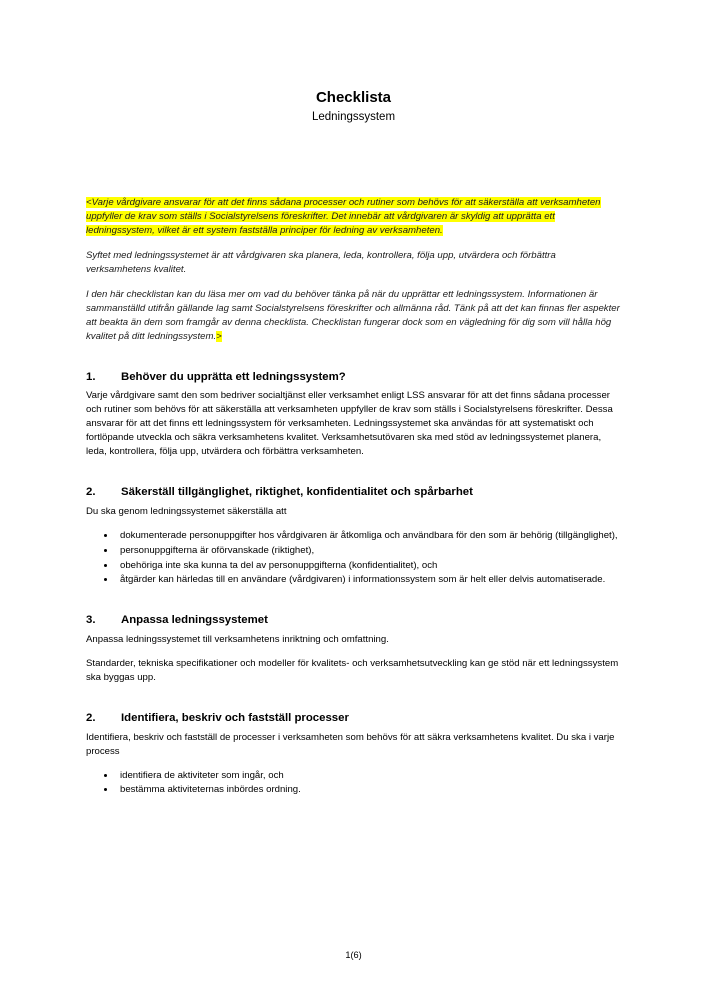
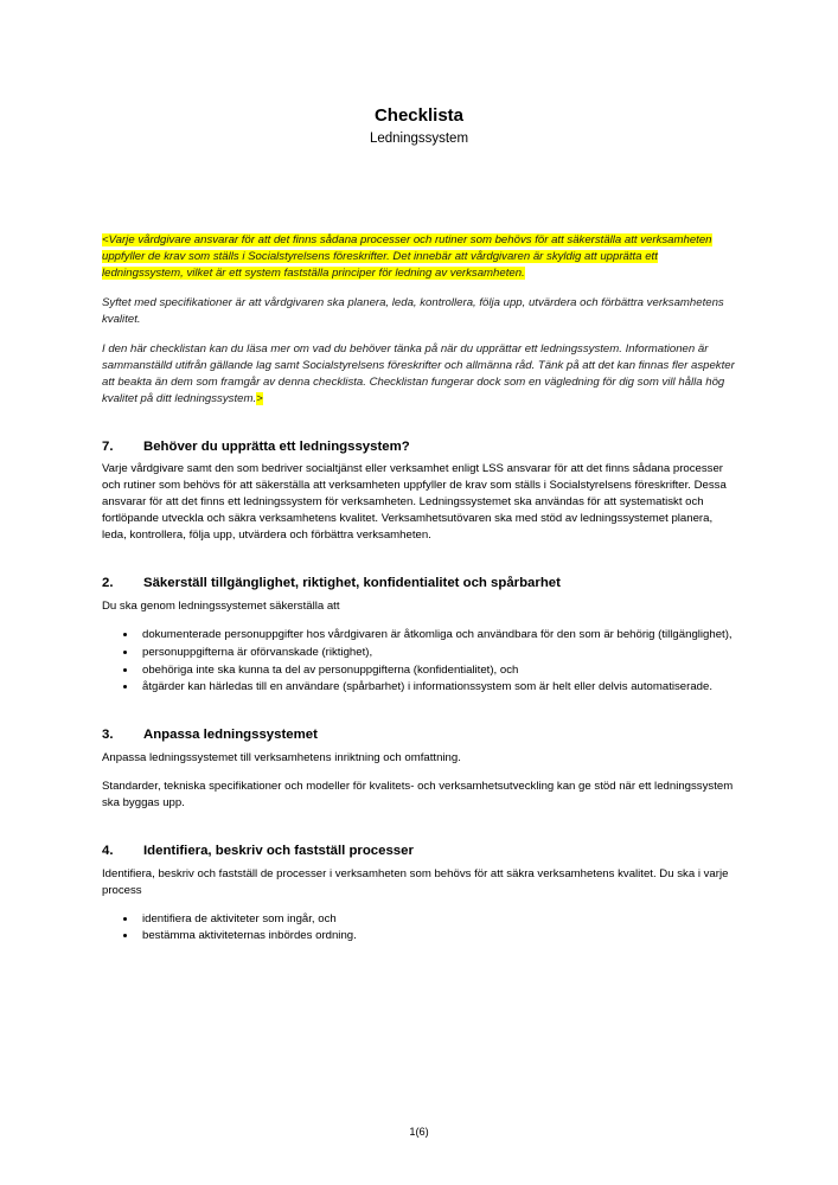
  Checklista
  Ledningssystem
  <Varje vårdgivare ansvarar för att det finns sådana processer och rutiner som behövs för att säkerställa att verksamheten uppfyller de krav som ställs i Socialstyrelsens föreskrifter. Det innebär att vårdgivaren är skyldig att upprätta ett ledningssystem, vilket är ett system fastställa principer för ledning av verksamheten.
- Syftet med ledningssystemet är att vårdgivaren ska planera, leda, kontrollera, följa upp, utvärdera och förbättra verksamhetens kvalitet.
+ Syftet med specifikationer är att vårdgivaren ska planera, leda, kontrollera, följa upp, utvärdera och förbättra verksamhetens kvalitet.
  I den här checklistan kan du läsa mer om vad du behöver tänka på när du upprättar ett ledningssystem. Informationen är sammanställd utifrån gällande lag samt Socialstyrelsens föreskrifter och allmänna råd. Tänk på att det kan finnas fler aspekter att beakta än dem som framgår av denna checklista. Checklistan fungerar dock som en vägledning för dig som vill hålla hög kvalitet på ditt ledningssystem.>
- 1. Behöver du upprätta ett ledningssystem?
+ 7. Behöver du upprätta ett ledningssystem?
  Varje vårdgivare samt den som bedriver socialtjänst eller verksamhet enligt LSS ansvarar för att det finns sådana processer och rutiner som behövs för att säkerställa att verksamheten uppfyller de krav som ställs i Socialstyrelsens föreskrifter. Dessa ansvarar för att det finns ett ledningssystem för verksamheten. Ledningssystemet ska användas för att systematiskt och fortlöpande utveckla och säkra verksamhetens kvalitet. Verksamhetsutövaren ska med stöd av ledningssystemet planera, leda, kontrollera, följa upp, utvärdera och förbättra verksamheten.
  2. Säkerställ tillgänglighet, riktighet, konfidentialitet och spårbarhet
  Du ska genom ledningssystemet säkerställa att
  dokumenterade personuppgifter hos vårdgivaren är åtkomliga och användbara för den som är behörig (tillgänglighet),
  personuppgifterna är oförvanskade (riktighet),
  obehöriga inte ska kunna ta del av personuppgifterna (konfidentialitet), och
- åtgärder kan härledas till en användare (vårdgivaren) i informationssystem som är helt eller delvis automatiserade.
+ åtgärder kan härledas till en användare (spårbarhet) i informationssystem som är helt eller delvis automatiserade.
  3. Anpassa ledningssystemet
  Anpassa ledningssystemet till verksamhetens inriktning och omfattning.
  Standarder, tekniska specifikationer och modeller för kvalitets- och verksamhetsutveckling kan ge stöd när ett ledningssystem ska byggas upp.
- 2. Identifiera, beskriv och fastställ processer
+ 4. Identifiera, beskriv och fastställ processer
  Identifiera, beskriv och fastställ de processer i verksamheten som behövs för att säkra verksamhetens kvalitet. Du ska i varje process
  identifiera de aktiviteter som ingår, och
  bestämma aktiviteternas inbördes ordning.
  1(6)
